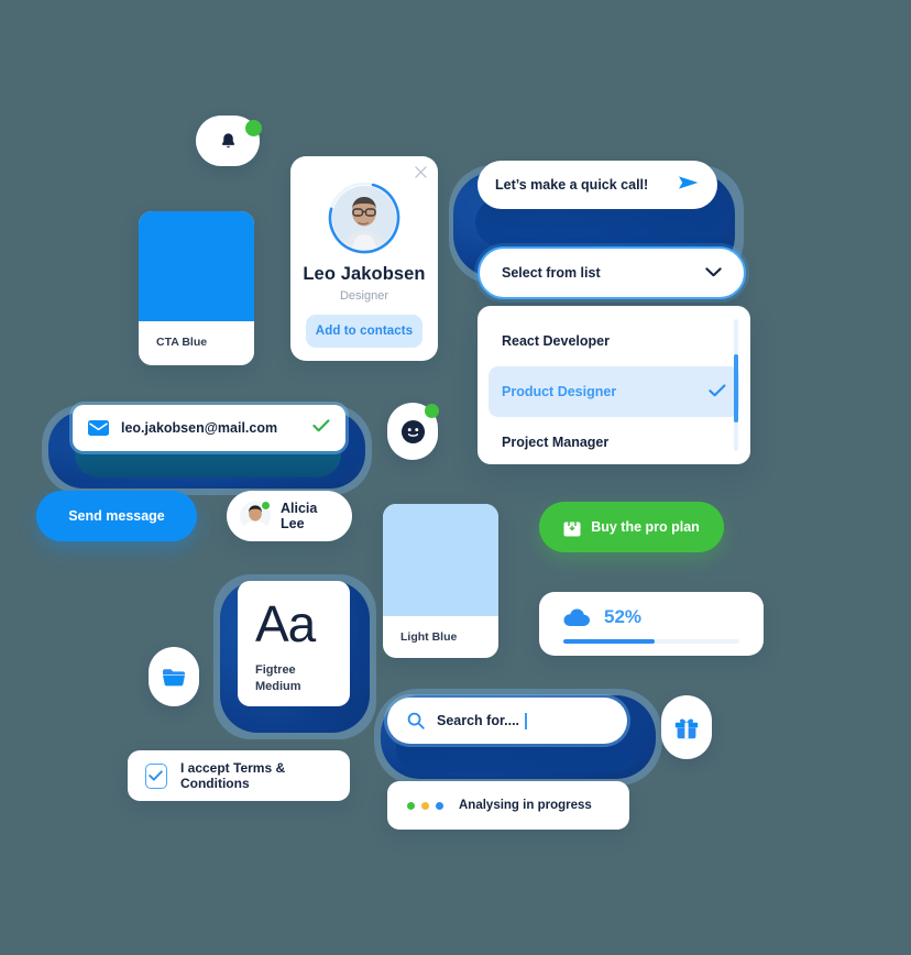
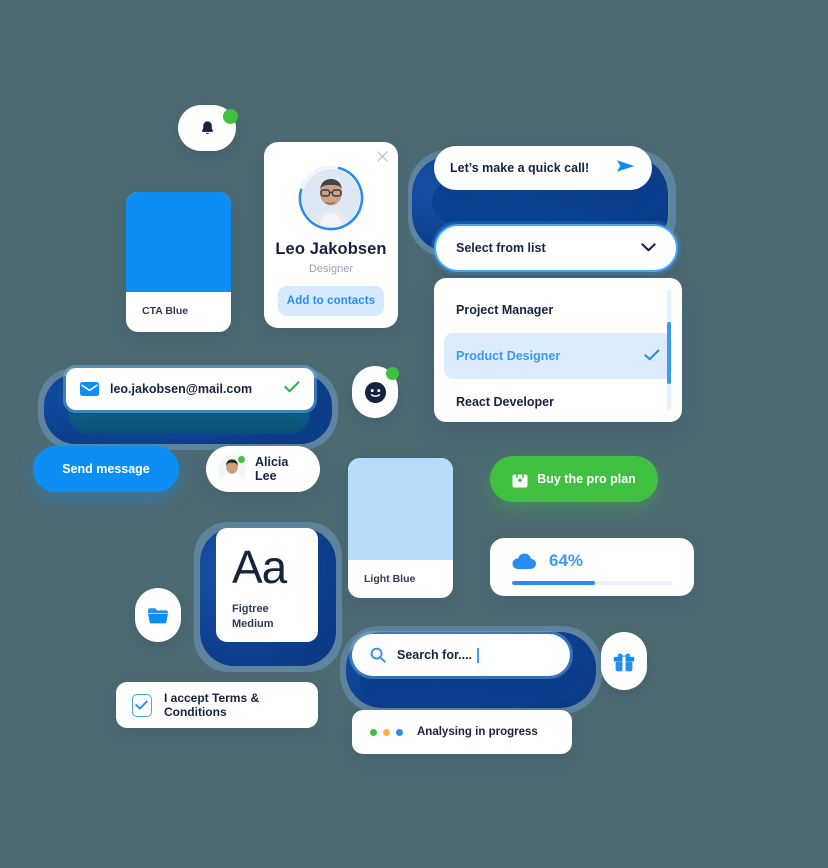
  CTA Blue
  Leo Jakobsen
  Designer
  Add to contacts
  Let’s make a quick call!
  Select from list
- React Developer
+ Project Manager
  Product Designer
- Project Manager
+ React Developer
  leo.jakobsen@mail.com
  Send message
  Alicia Lee
  Light Blue
  Buy the pro plan
- 52%
+ 64%
  Aa
  Figtree
  Medium
  Search for....
  I accept Terms & Conditions
  Analysing in progress
